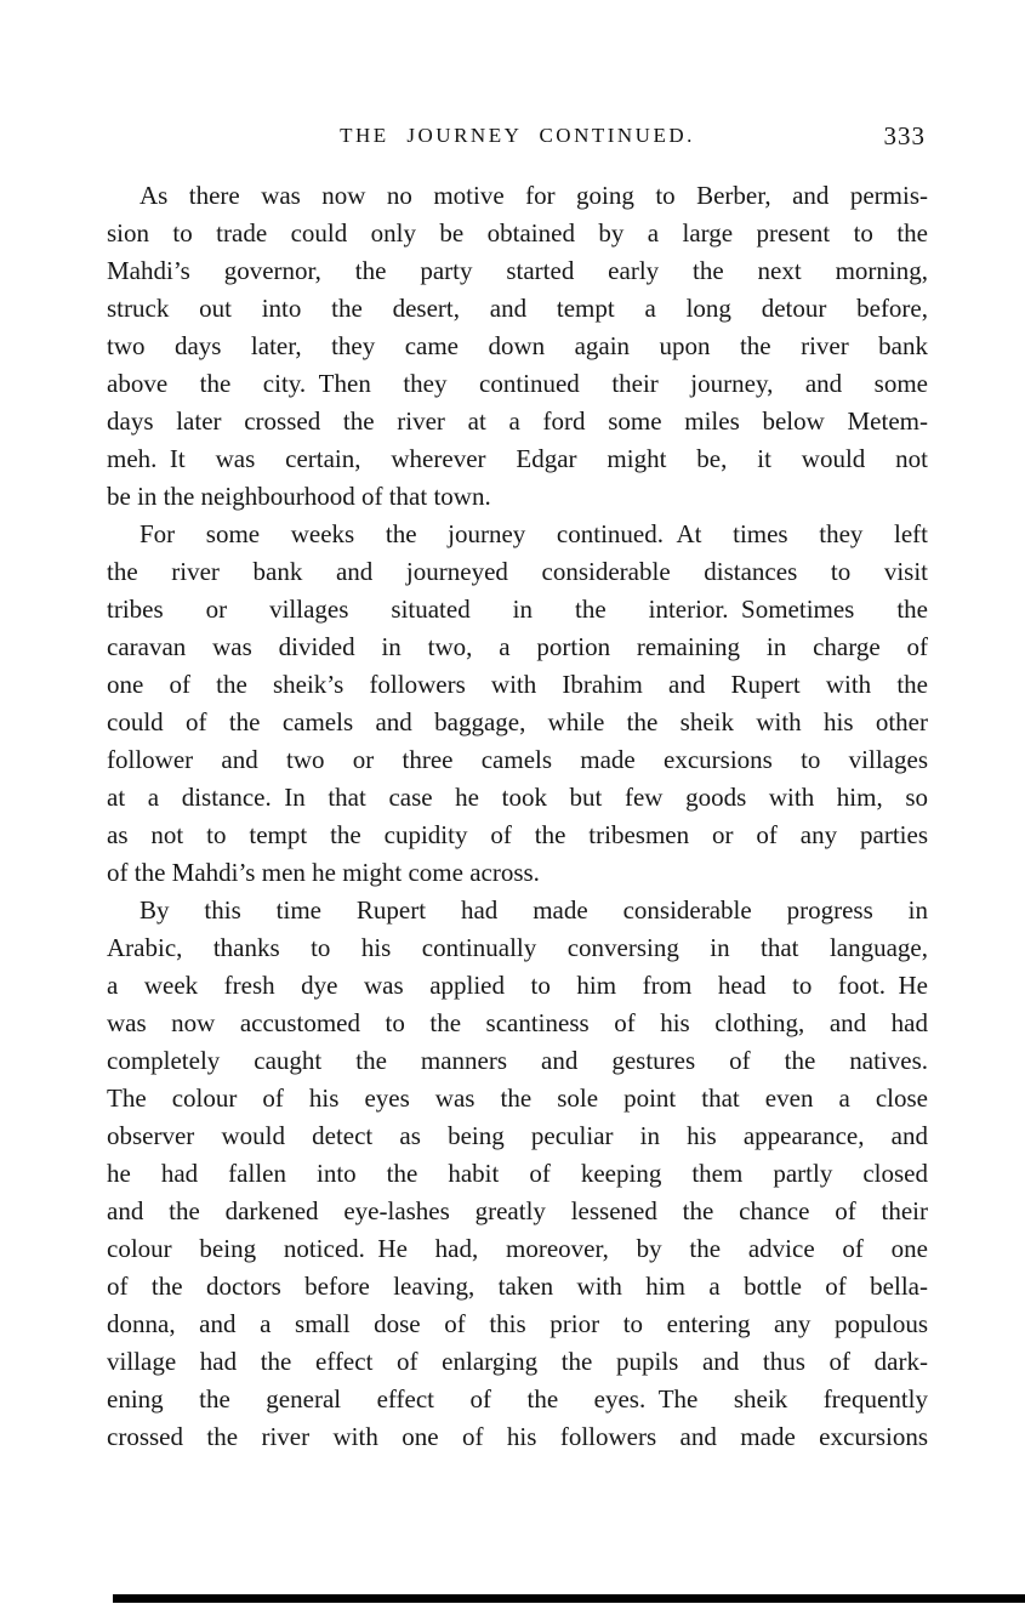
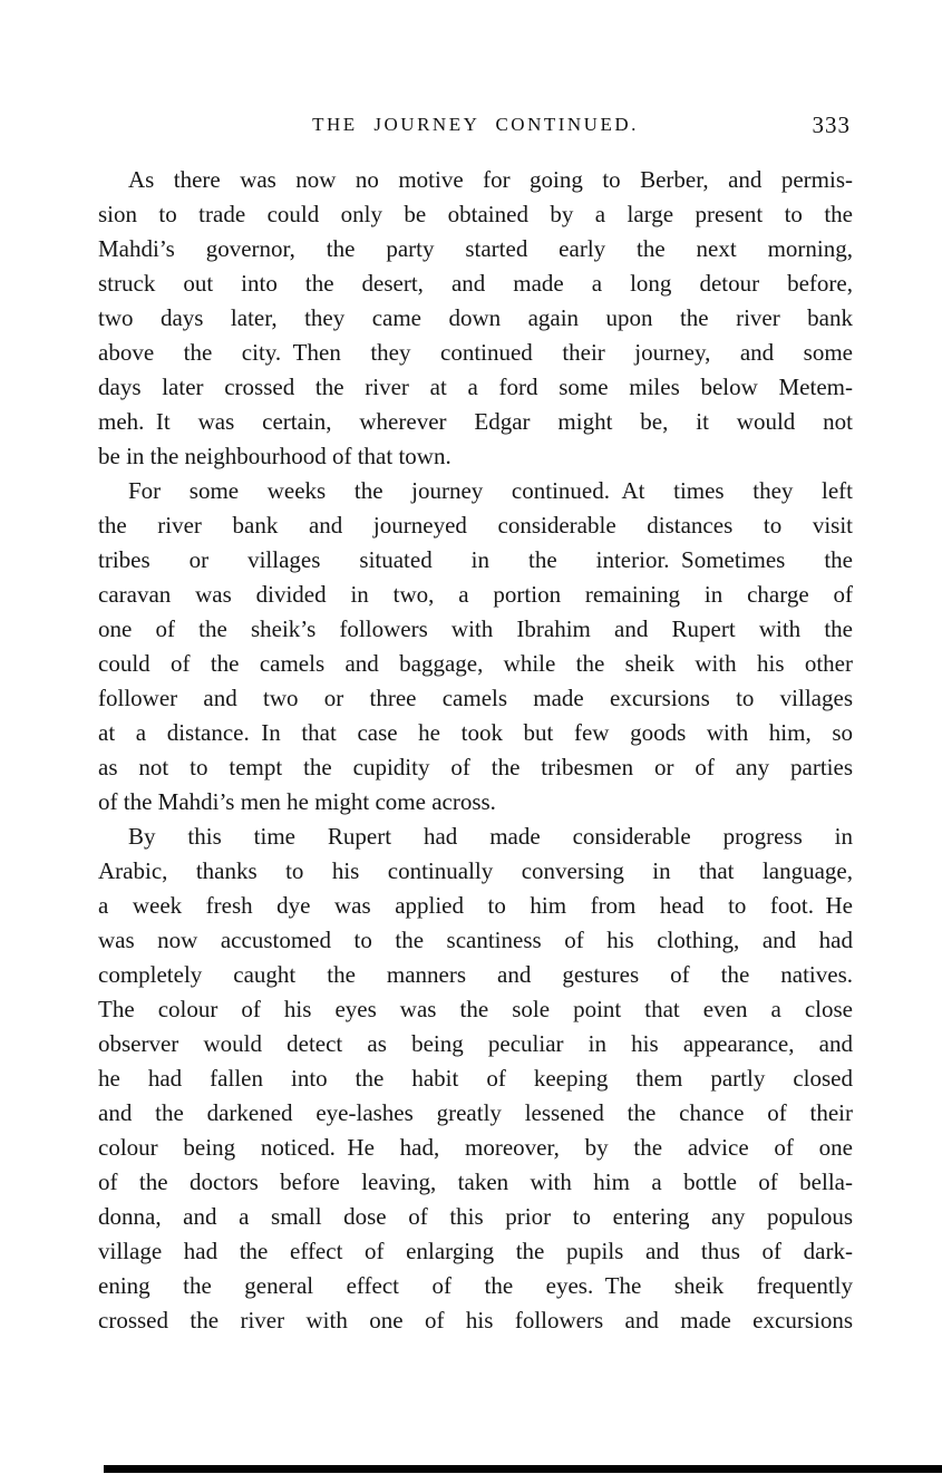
  THE JOURNEY CONTINUED.
  333
  As there was now no motive for going to Berber, and permis-
  sion to trade could only be obtained by a large present to the
  Mahdi’s governor, the party started early the next morning,
- struck out into the desert, and tempt a long detour before,
+ struck out into the desert, and made a long detour before,
  two days later, they came down again upon the river bank
  above the city. Then they continued their journey, and some
  days later crossed the river at a ford some miles below Metem-
  meh. It was certain, wherever Edgar might be, it would not
  be in the neighbourhood of that town.
  For some weeks the journey continued. At times they left
  the river bank and journeyed considerable distances to visit
  tribes or villages situated in the interior. Sometimes the
  caravan was divided in two, a portion remaining in charge of
  one of the sheik’s followers with Ibrahim and Rupert with the
  could of the camels and baggage, while the sheik with his other
  follower and two or three camels made excursions to villages
  at a distance. In that case he took but few goods with him, so
  as not to tempt the cupidity of the tribesmen or of any parties
  of the Mahdi’s men he might come across.
  By this time Rupert had made considerable progress in
  Arabic, thanks to his continually conversing in that language,
  a week fresh dye was applied to him from head to foot. He
  was now accustomed to the scantiness of his clothing, and had
  completely caught the manners and gestures of the natives.
  The colour of his eyes was the sole point that even a close
  observer would detect as being peculiar in his appearance, and
  he had fallen into the habit of keeping them partly closed
  and the darkened eye-lashes greatly lessened the chance of their
  colour being noticed. He had, moreover, by the advice of one
  of the doctors before leaving, taken with him a bottle of bella-
  donna, and a small dose of this prior to entering any populous
  village had the effect of enlarging the pupils and thus of dark-
  ening the general effect of the eyes. The sheik frequently
  crossed the river with one of his followers and made excursions
